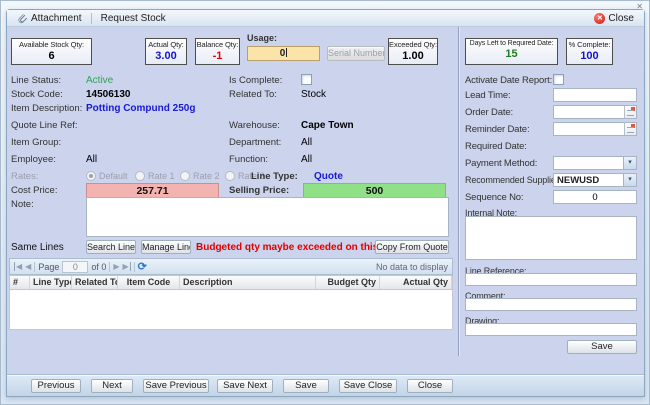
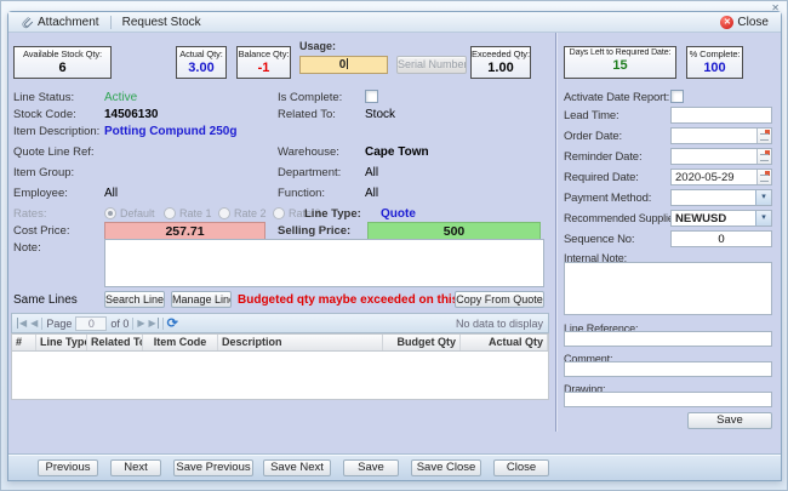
  ✕
  Attachment
  Request Stock
  Close
  Available Stock Qty:
  6
  Actual Qty:
  3.00
  Balance Qty:
  -1
  Usage:
  0
  Serial Number
  Exceeded Qty:
  1.00
  15
  % Complete:
  100
  Line Status:
  Active
  Stock Code:
  14506130
  Item Description:
  Potting Compund 250g
  Quote Line Ref:
  Item Group:
  Employee:
  All
  Rates:
  Default
  Rate 1
  Rate 2
  Rate 3
  Is Complete:
  Related To:
  Stock
  Warehouse:
  Cape Town
  Department:
  All
  Function:
  All
  Line Type:
  Quote
  Cost Price:
  257.71
  Selling Price:
  500
  Note:
  Same Lines
  Search Line
  Manage Lin
  Budgeted qty maybe exceeded on thi
  Copy From Quote
  ◀
  ◀
  Page
  0
  of 0
  ▶
  ▶
  ⟳
  No data to display
  #
  Line Type
  Related To
  Item Code
  Description
  Budget Qty
  Actual Qty
  Activate Date Report:
  Lead Time:
  Order Date:
  Reminder Date:
  Required Date:
+ 2020-05-29
  Payment Method:
  Recommended Suppli
  NEWUSD
  Sequence No:
  0
  Internal Note:
  Line Reference:
  Comment:
  Drawing:
  Save
  Previous
  Next
  Save Previous
  Save Next
  Save
  Save Close
  Close
